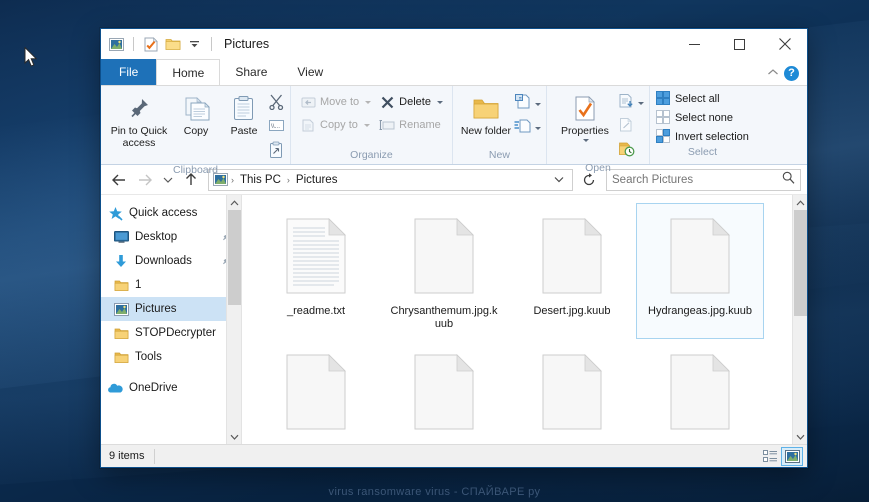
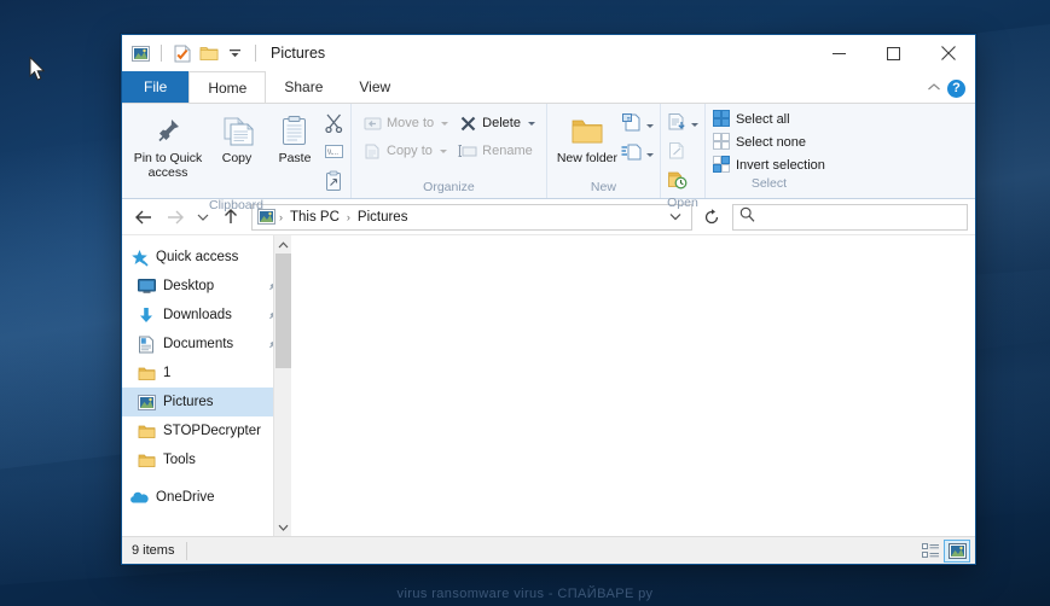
  Pictures
  File
  Home
  Share
  View
  ?
  Pin to Quick access
  Copy
  Paste
  Clipboard
  Move to
  Copy to
  Delete
  Rename
  Organize
  New folder
  New
- Properties
  Open
  Select all
  Select none
  Invert selection
  Select
  ›
  This PC
  ›
  Pictures
- Search Pictures
  Quick access
  Desktop
  Downloads
+ Documents
  1
  Pictures
  STOPDecrypter
  Tools
  OneDrive
- _readme.txt
- Chrysanthemum.jpg.kuub
- Desert.jpg.kuub
- Hydrangeas.jpg.kuub
  9 items
  virus ransomware virus - СПАЙВАРЕ ру
